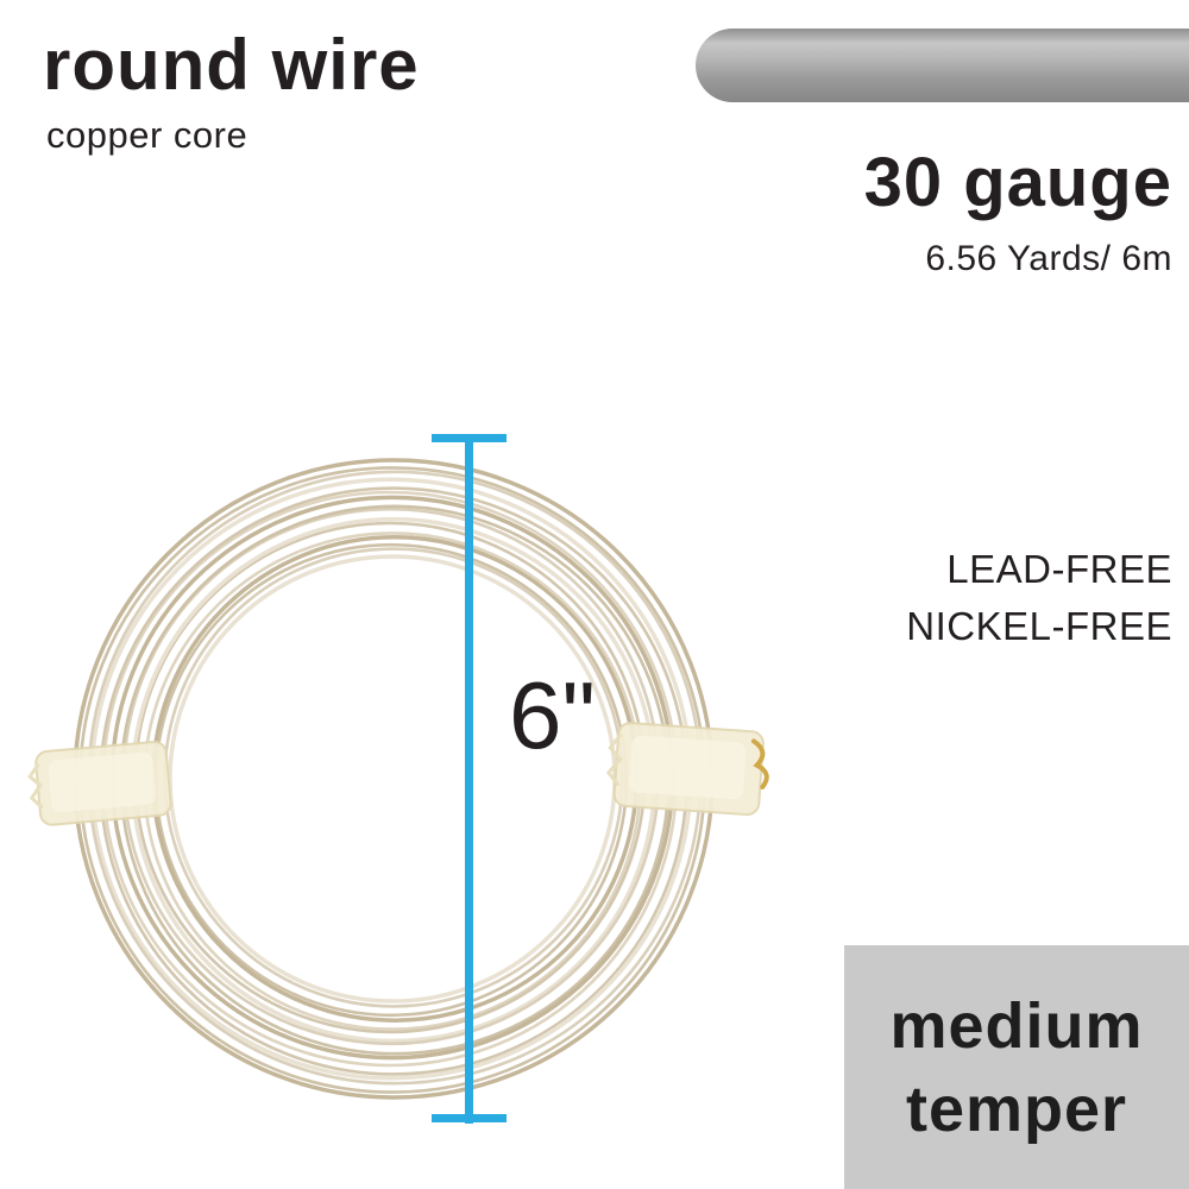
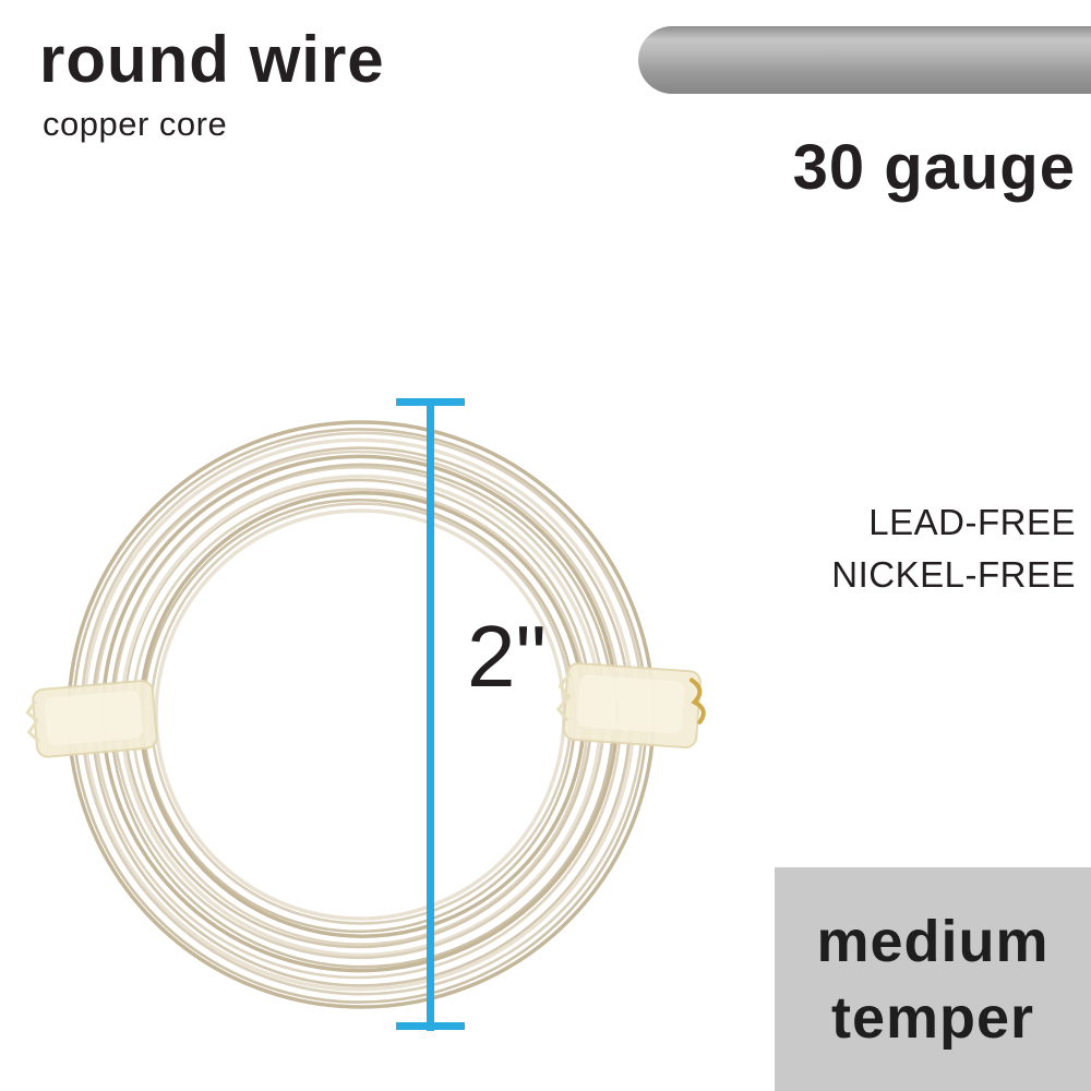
  round wire
  copper core
  30 gauge
- 6.56 Yards/ 6m
  LEAD-FREE
  NICKEL-FREE
- 6"
+ 2"
  medium
  temper
